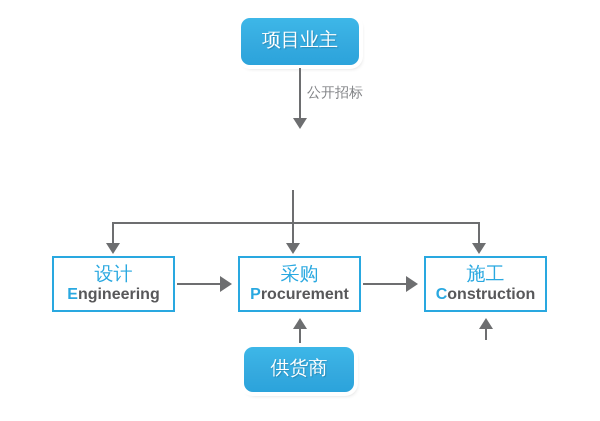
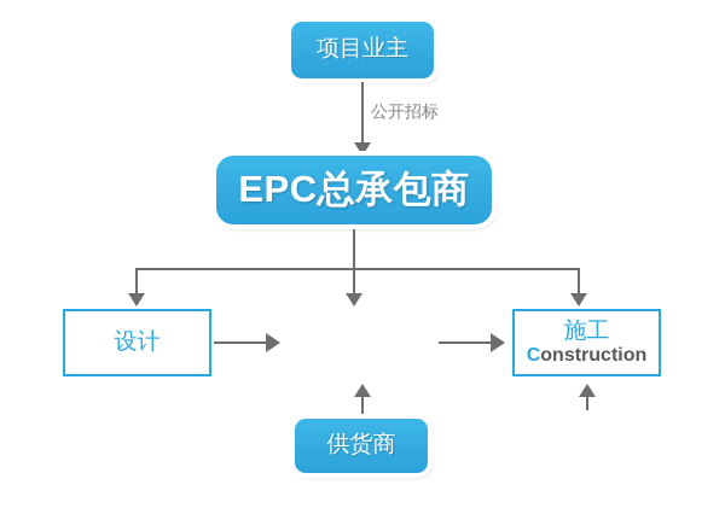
  项目业主
  公开招标
+ EPC总承包商
  设计
- Engineering
- 采购
- Procurement
  施工
  Construction
  供货商
